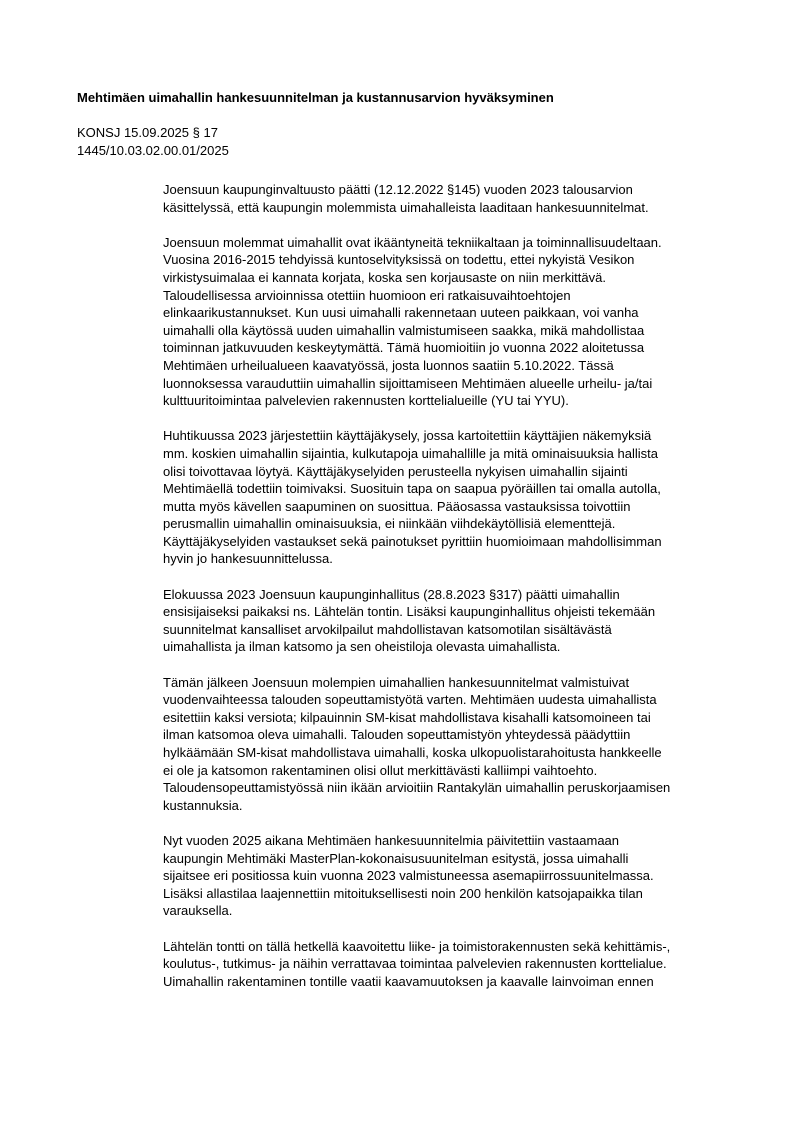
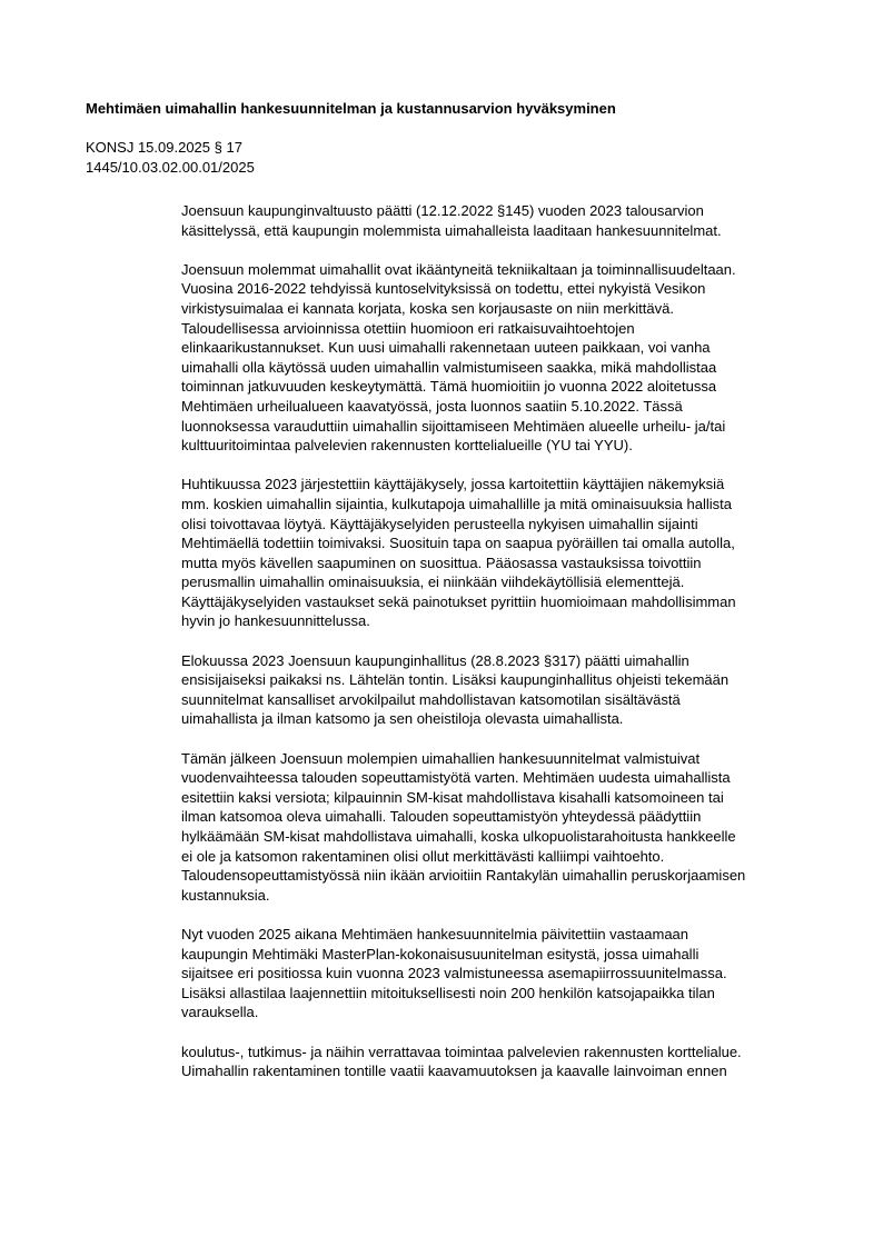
  Mehtimäen uimahallin hankesuunnitelman ja kustannusarvion hyväksyminen
  KONSJ 15.09.2025 § 17
  1445/10.03.02.00.01/2025
  Joensuun kaupunginvaltuusto päätti (12.12.2022 §145) vuoden 2023 talousarvion
  käsittelyssä, että kaupungin molemmista uimahalleista laaditaan hankesuunnitelmat.
  Joensuun molemmat uimahallit ovat ikääntyneitä tekniikaltaan ja toiminnallisuudeltaan.
- Vuosina 2016-2015 tehdyissä kuntoselvityksissä on todettu, ettei nykyistä Vesikon
+ Vuosina 2016-2022 tehdyissä kuntoselvityksissä on todettu, ettei nykyistä Vesikon
  virkistysuimalaa ei kannata korjata, koska sen korjausaste on niin merkittävä.
  Taloudellisessa arvioinnissa otettiin huomioon eri ratkaisuvaihtoehtojen
  elinkaarikustannukset. Kun uusi uimahalli rakennetaan uuteen paikkaan, voi vanha
  uimahalli olla käytössä uuden uimahallin valmistumiseen saakka, mikä mahdollistaa
  toiminnan jatkuvuuden keskeytymättä. Tämä huomioitiin jo vuonna 2022 aloitetussa
  Mehtimäen urheilualueen kaavatyössä, josta luonnos saatiin 5.10.2022. Tässä
  luonnoksessa varauduttiin uimahallin sijoittamiseen Mehtimäen alueelle urheilu- ja/tai
  kulttuuritoimintaa palvelevien rakennusten korttelialueille (YU tai YYU).
  Huhtikuussa 2023 järjestettiin käyttäjäkysely, jossa kartoitettiin käyttäjien näkemyksiä
  mm. koskien uimahallin sijaintia, kulkutapoja uimahallille ja mitä ominaisuuksia hallista
  olisi toivottavaa löytyä. Käyttäjäkyselyiden perusteella nykyisen uimahallin sijainti
  Mehtimäellä todettiin toimivaksi. Suosituin tapa on saapua pyöräillen tai omalla autolla,
  mutta myös kävellen saapuminen on suosittua. Pääosassa vastauksissa toivottiin
  perusmallin uimahallin ominaisuuksia, ei niinkään viihdekäytöllisiä elementtejä.
  Käyttäjäkyselyiden vastaukset sekä painotukset pyrittiin huomioimaan mahdollisimman
  hyvin jo hankesuunnittelussa.
  Elokuussa 2023 Joensuun kaupunginhallitus (28.8.2023 §317) päätti uimahallin
  ensisijaiseksi paikaksi ns. Lähtelän tontin. Lisäksi kaupunginhallitus ohjeisti tekemään
  suunnitelmat kansalliset arvokilpailut mahdollistavan katsomotilan sisältävästä
  uimahallista ja ilman katsomo ja sen oheistiloja olevasta uimahallista.
  Tämän jälkeen Joensuun molempien uimahallien hankesuunnitelmat valmistuivat
  vuodenvaihteessa talouden sopeuttamistyötä varten. Mehtimäen uudesta uimahallista
  esitettiin kaksi versiota; kilpauinnin SM-kisat mahdollistava kisahalli katsomoineen tai
  ilman katsomoa oleva uimahalli. Talouden sopeuttamistyön yhteydessä päädyttiin
  hylkäämään SM-kisat mahdollistava uimahalli, koska ulkopuolistarahoitusta hankkeelle
  ei ole ja katsomon rakentaminen olisi ollut merkittävästi kalliimpi vaihtoehto.
  Taloudensopeuttamistyössä niin ikään arvioitiin Rantakylän uimahallin peruskorjaamisen
  kustannuksia.
  Nyt vuoden 2025 aikana Mehtimäen hankesuunnitelmia päivitettiin vastaamaan
  kaupungin Mehtimäki MasterPlan-kokonaisusuunitelman esitystä, jossa uimahalli
  sijaitsee eri positiossa kuin vuonna 2023 valmistuneessa asemapiirrossuunitelmassa.
  Lisäksi allastilaa laajennettiin mitoituksellisesti noin 200 henkilön katsojapaikka tilan
  varauksella.
- Lähtelän tontti on tällä hetkellä kaavoitettu liike- ja toimistorakennusten sekä kehittämis-,
  koulutus-, tutkimus- ja näihin verrattavaa toimintaa palvelevien rakennusten korttelialue.
  Uimahallin rakentaminen tontille vaatii kaavamuutoksen ja kaavalle lainvoiman ennen
